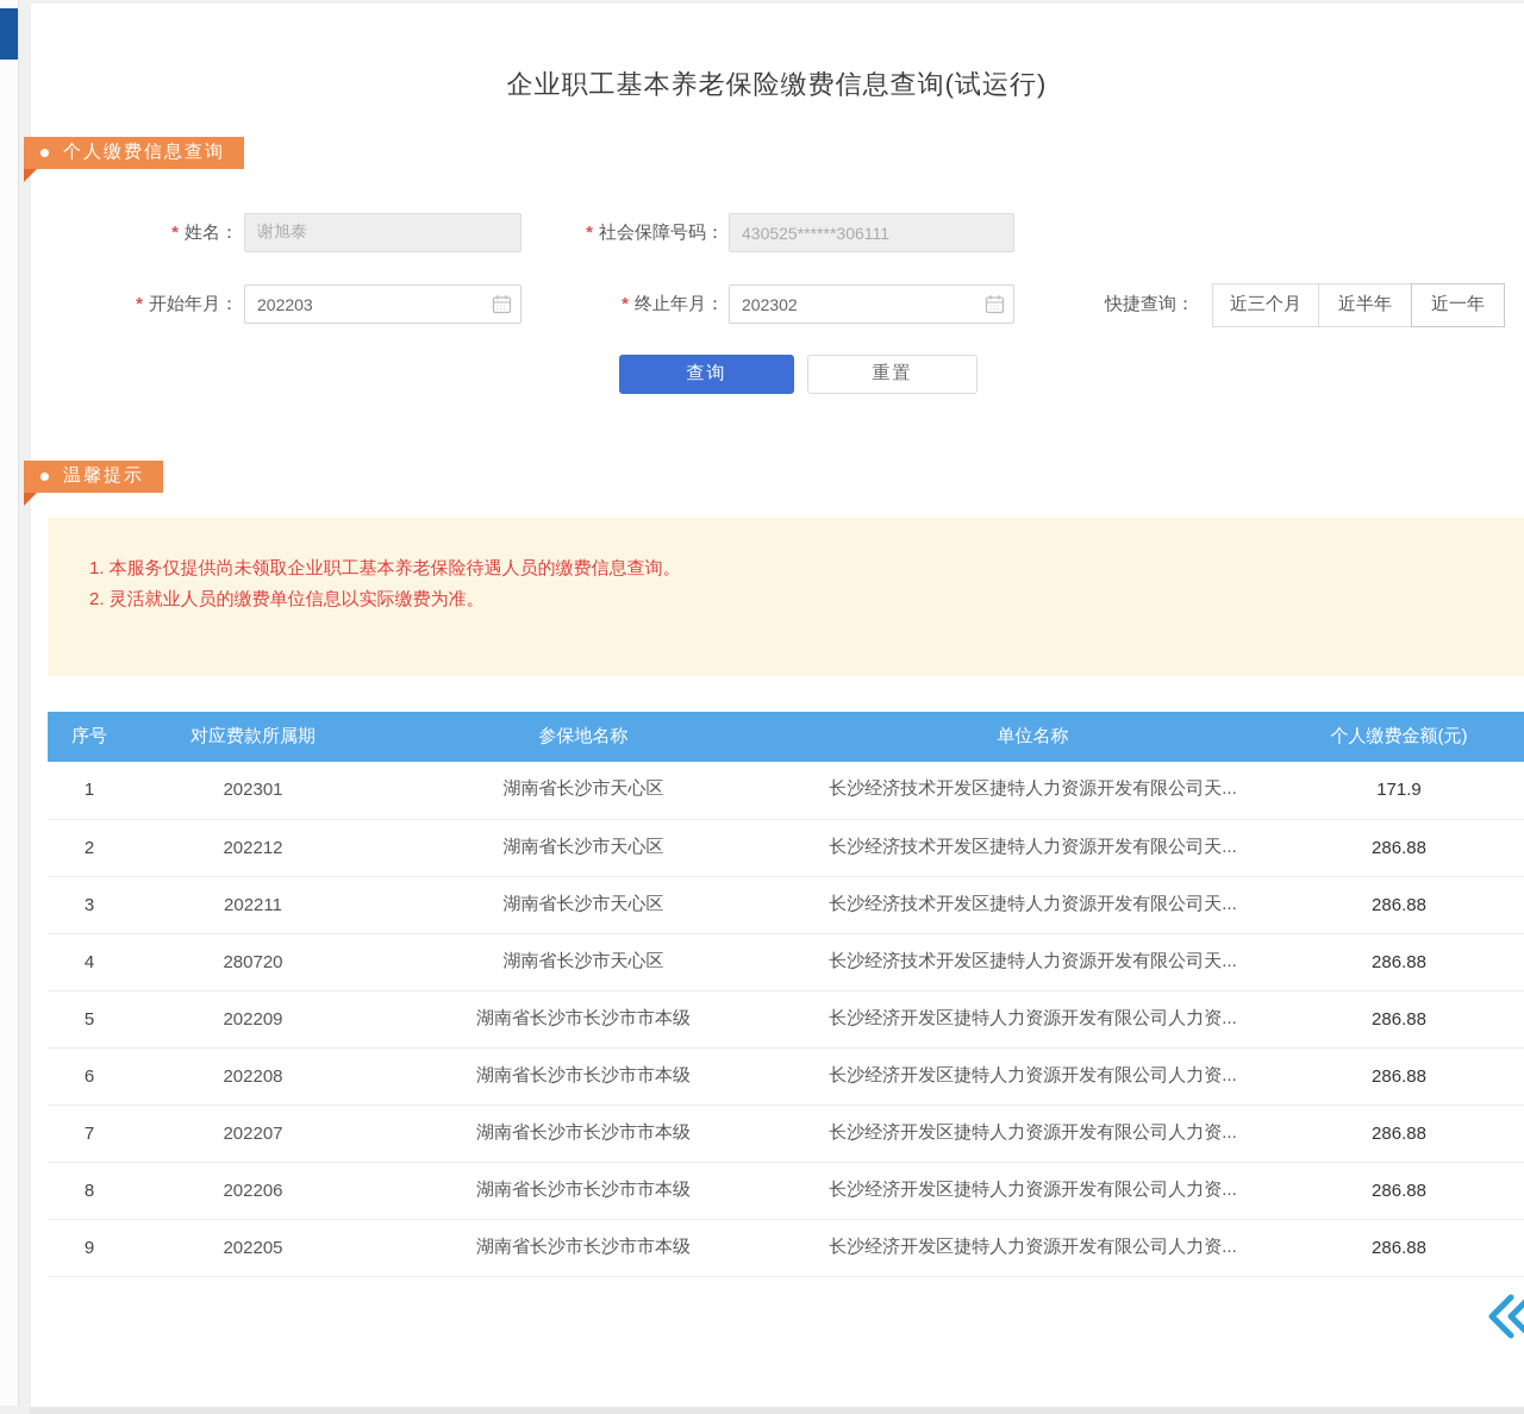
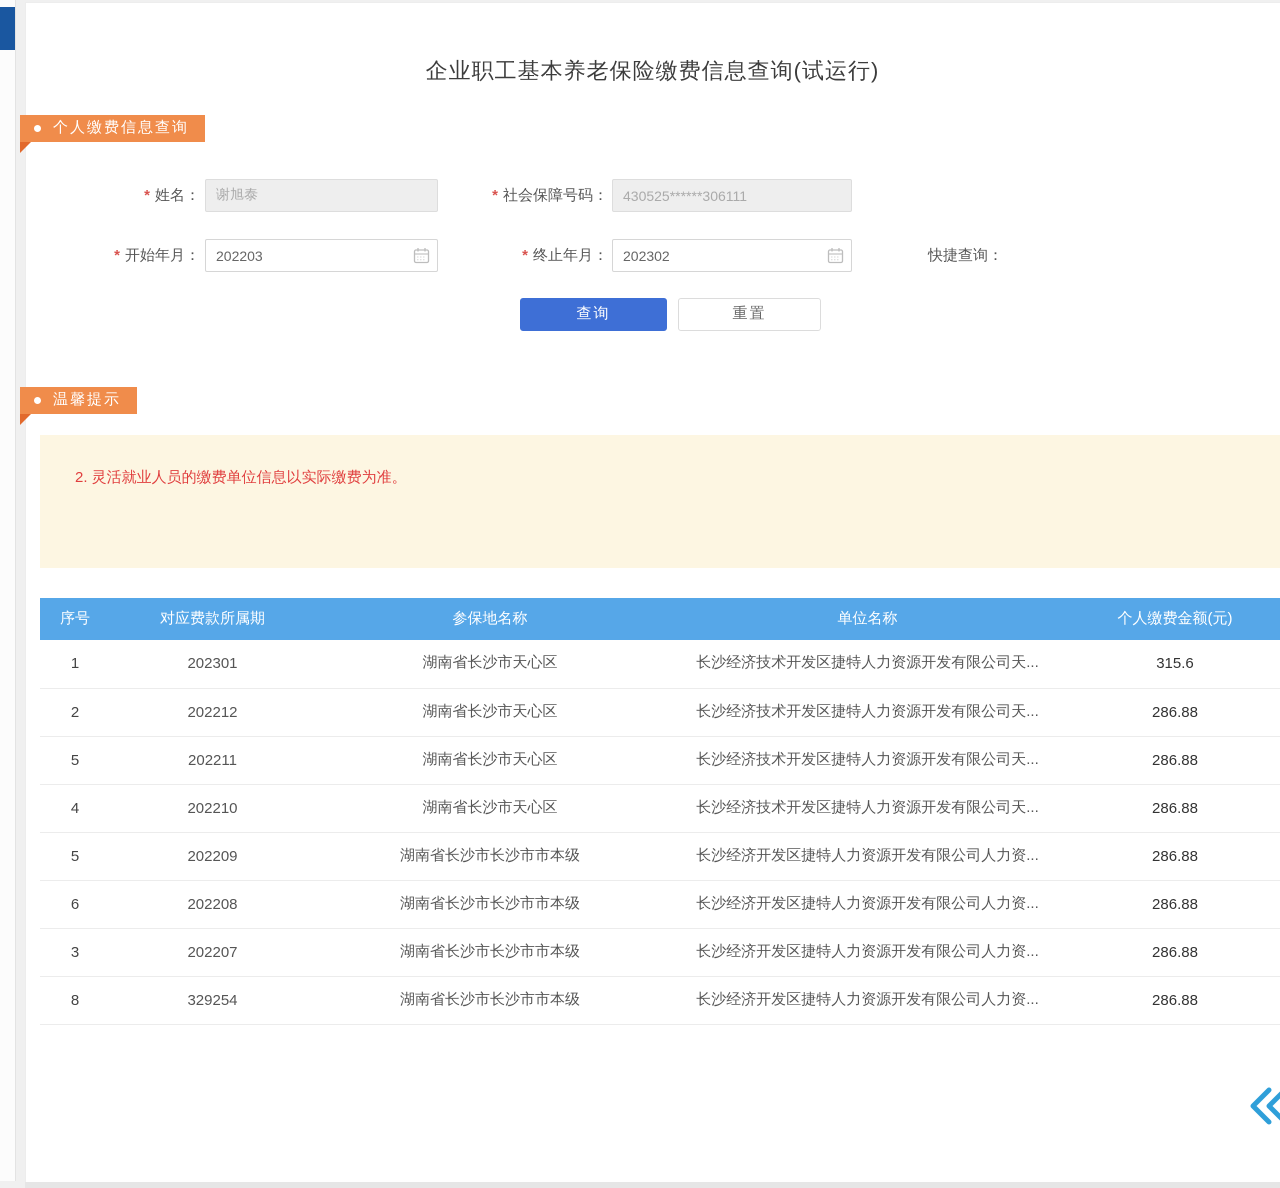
  企业职工基本养老保险缴费信息查询(试运行)
  个人缴费信息查询
  * 姓名：
  谢旭泰
  * 社会保障号码：
  430525******306111
  * 开始年月：
  202203
  * 终止年月：
  202302
  快捷查询：
- 近三个月
- 近半年
- 近一年
  查询
  重置
  温馨提示
- 1. 本服务仅提供尚未领取企业职工基本养老保险待遇人员的缴费信息查询。
  2. 灵活就业人员的缴费单位信息以实际缴费为准。
  序号	对应费款所属期	参保地名称	单位名称	个人缴费金额(元)
- 1	202301	湖南省长沙市天心区	长沙经济技术开发区捷特人力资源开发有限公司天...	171.9
+ 1	202301	湖南省长沙市天心区	长沙经济技术开发区捷特人力资源开发有限公司天...	315.6
  2	202212	湖南省长沙市天心区	长沙经济技术开发区捷特人力资源开发有限公司天...	286.88
- 3	202211	湖南省长沙市天心区	长沙经济技术开发区捷特人力资源开发有限公司天...	286.88
+ 5	202211	湖南省长沙市天心区	长沙经济技术开发区捷特人力资源开发有限公司天...	286.88
- 4	280720	湖南省长沙市天心区	长沙经济技术开发区捷特人力资源开发有限公司天...	286.88
+ 4	202210	湖南省长沙市天心区	长沙经济技术开发区捷特人力资源开发有限公司天...	286.88
  5	202209	湖南省长沙市长沙市市本级	长沙经济开发区捷特人力资源开发有限公司人力资...	286.88
  6	202208	湖南省长沙市长沙市市本级	长沙经济开发区捷特人力资源开发有限公司人力资...	286.88
- 7	202207	湖南省长沙市长沙市市本级	长沙经济开发区捷特人力资源开发有限公司人力资...	286.88
+ 3	202207	湖南省长沙市长沙市市本级	长沙经济开发区捷特人力资源开发有限公司人力资...	286.88
- 8	202206	湖南省长沙市长沙市市本级	长沙经济开发区捷特人力资源开发有限公司人力资...	286.88
+ 8	329254	湖南省长沙市长沙市市本级	长沙经济开发区捷特人力资源开发有限公司人力资...	286.88
- 9	202205	湖南省长沙市长沙市市本级	长沙经济开发区捷特人力资源开发有限公司人力资...	286.88
